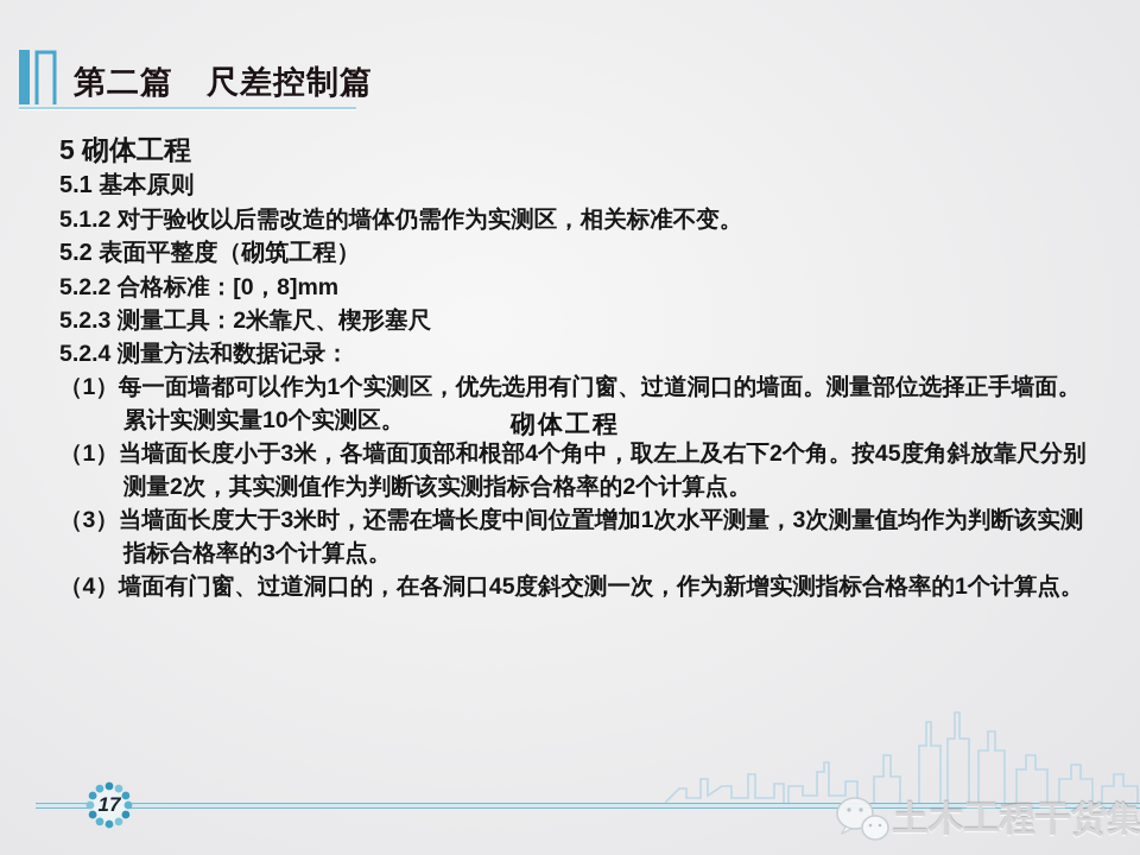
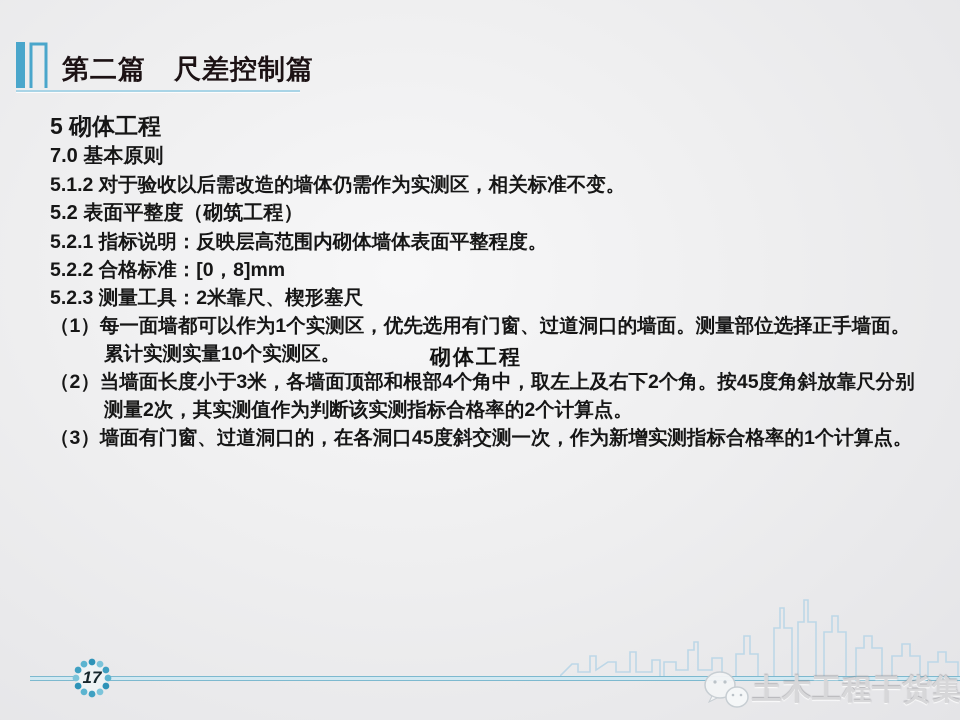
  第二篇 尺差控制篇
  5 砌体工程
- 5.1 基本原则
+ 7.0 基本原则
  5.1.2 对于验收以后需改造的墙体仍需作为实测区，相关标准不变。
  5.2 表面平整度（砌筑工程）
+ 5.2.1 指标说明：反映层高范围内砌体墙体表面平整程度。
  5.2.2 合格标准：[0，8]mm
  5.2.3 测量工具：2米靠尺、楔形塞尺
- 5.2.4 测量方法和数据记录：
  （1）每一面墙都可以作为1个实测区，优先选用有门窗、过道洞口的墙面。测量部位选择正手墙面。累计实测实量10个实测区。
- （1）当墙面长度小于3米，各墙面顶部和根部4个角中，取左上及右下2个角。按45度角斜放靠尺分别测量2次，其实测值作为判断该实测指标合格率的2个计算点。
+ （2）当墙面长度小于3米，各墙面顶部和根部4个角中，取左上及右下2个角。按45度角斜放靠尺分别测量2次，其实测值作为判断该实测指标合格率的2个计算点。
- （3）当墙面长度大于3米时，还需在墙长度中间位置增加1次水平测量，3次测量值均作为判断该实测指标合格率的3个计算点。
- （4）墙面有门窗、过道洞口的，在各洞口45度斜交测一次，作为新增实测指标合格率的1个计算点。
+ （3）墙面有门窗、过道洞口的，在各洞口45度斜交测一次，作为新增实测指标合格率的1个计算点。
  砌体工程
  17
  土木工程干货集
